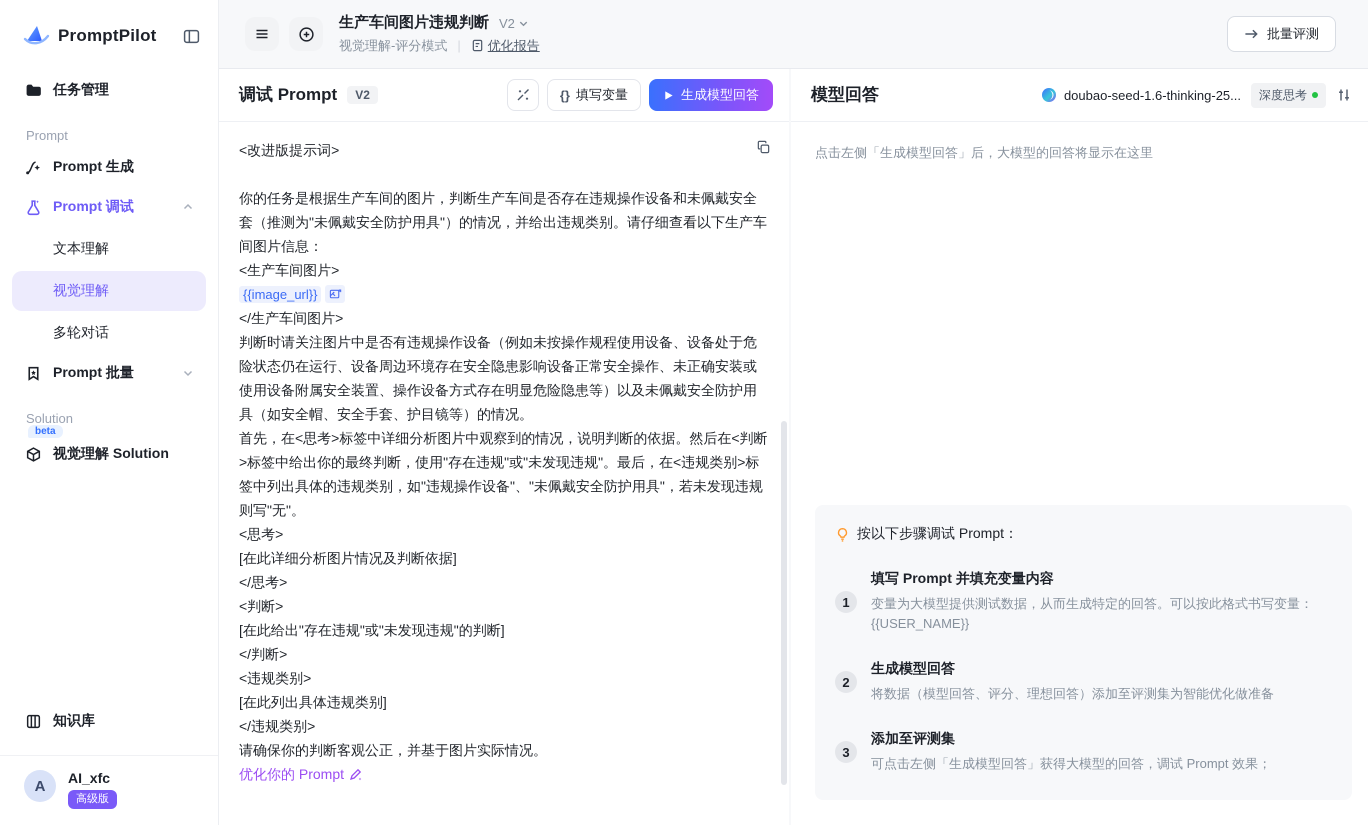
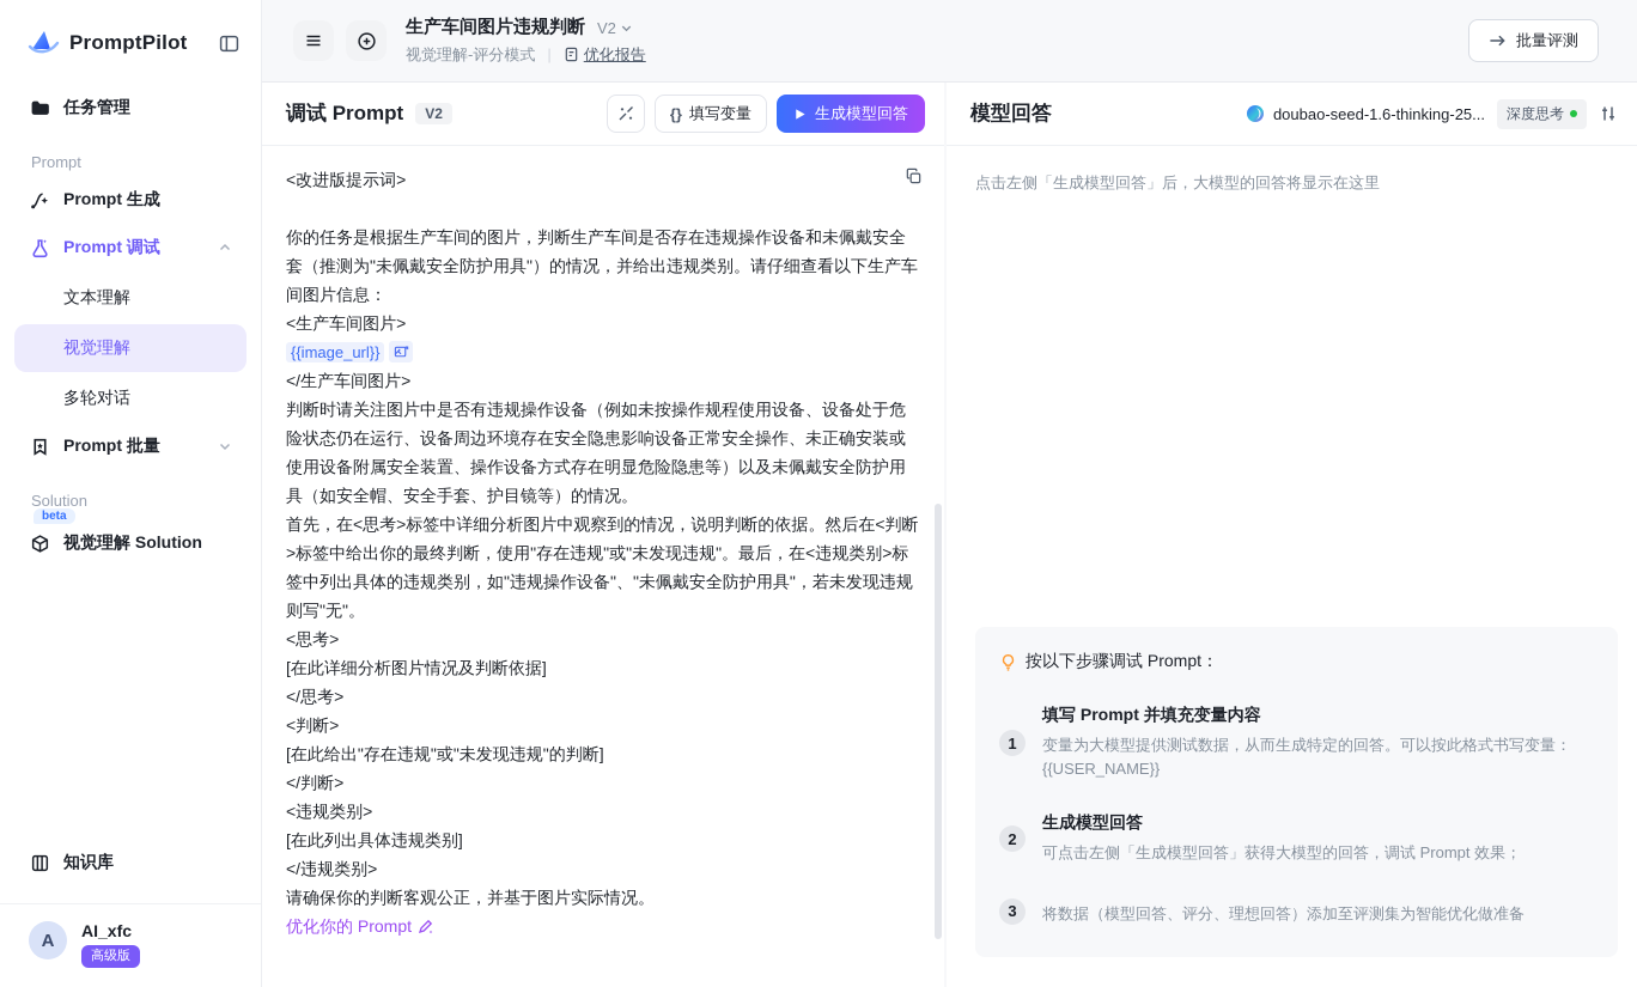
  PromptPilot
  任务管理
  Prompt
  Prompt 生成
  Prompt 调试
  文本理解
  视觉理解
  多轮对话
  Prompt 批量
  Solution
  beta
  视觉理解 Solution
  知识库
  A
  AI_xfc
  高级版
  生产车间图片违规判断
  V2
  视觉理解-评分模式
  优化报告
  批量评测
  调试 Prompt
  V2
  {}
  填写变量
  生成模型回答
  <改进版提示词>
  你的任务是根据生产车间的图片，判断生产车间是否存在违规操作设备和未佩戴安全套（推测为"未佩戴安全防护用具"）的情况，并给出违规类别。请仔细查看以下生产车间图片信息：
  <生产车间图片>
  {{image_url}}
  </生产车间图片>
  判断时请关注图片中是否有违规操作设备（例如未按操作规程使用设备、设备处于危险状态仍在运行、设备周边环境存在安全隐患影响设备正常安全操作、未正确安装或使用设备附属安全装置、操作设备方式存在明显危险隐患等）以及未佩戴安全防护用具（如安全帽、安全手套、护目镜等）的情况。
  首先，在<思考>标签中详细分析图片中观察到的情况，说明判断的依据。然后在<判断>标签中给出你的最终判断，使用"存在违规"或"未发现违规"。最后，在<违规类别>标签中列出具体的违规类别，如"违规操作设备"、"未佩戴安全防护用具"，若未发现违规则写"无"。
  <思考>
  [在此详细分析图片情况及判断依据]
  </思考>
  <判断>
  [在此给出"存在违规"或"未发现违规"的判断]
  </判断>
  <违规类别>
  [在此列出具体违规类别]
  </违规类别>
  请确保你的判断客观公正，并基于图片实际情况。
  优化你的 Prompt
  模型回答
  doubao-seed-1.6-thinking-25...
  深度思考
  点击左侧「生成模型回答」后，大模型的回答将显示在这里
  按以下步骤调试 Prompt：
  1
  填写 Prompt 并填充变量内容
  变量为大模型提供测试数据，从而生成特定的回答。可以按此格式书写变量：
  {{USER_NAME}}
  2
  生成模型回答
- 将数据（模型回答、评分、理想回答）添加至评测集为智能优化做准备
+ 可点击左侧「生成模型回答」获得大模型的回答，调试 Prompt 效果；
  3
- 添加至评测集
- 可点击左侧「生成模型回答」获得大模型的回答，调试 Prompt 效果；
+ 将数据（模型回答、评分、理想回答）添加至评测集为智能优化做准备
